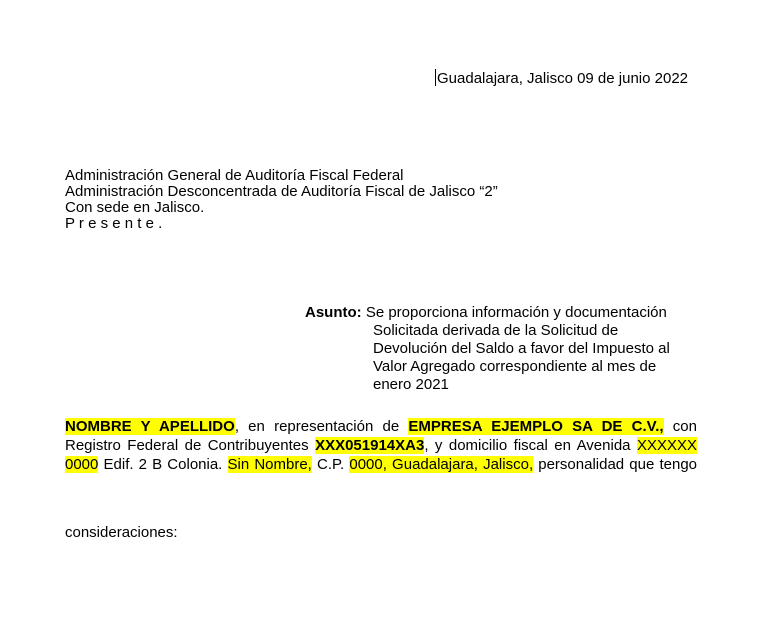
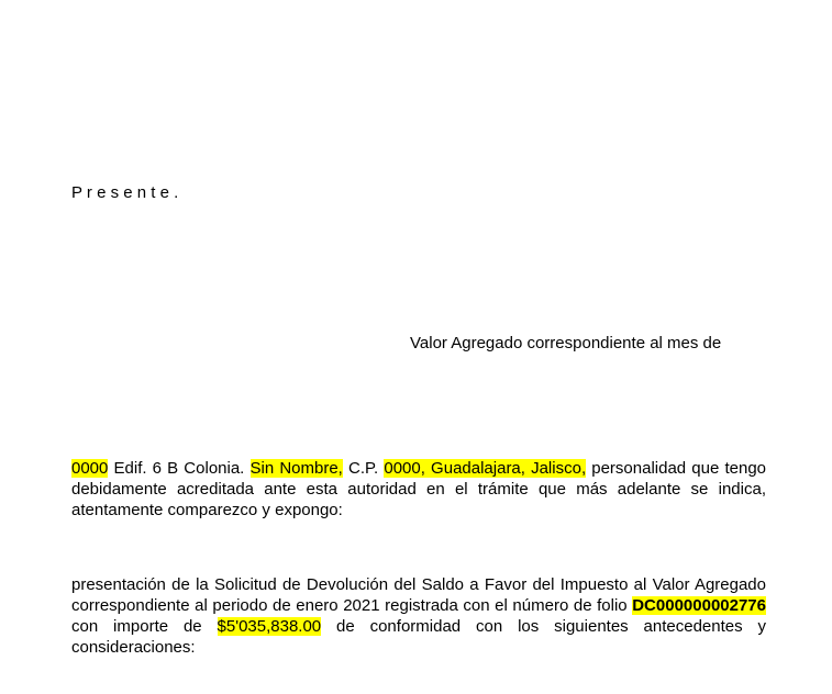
- Guadalajara, Jalisco 09 de junio 2022
- Administración General de Auditoría Fiscal Federal
- Administración Desconcentrada de Auditoría Fiscal de Jalisco “2”
- Con sede en Jalisco.
  P r e s e n t e .
- Asunto: Se proporciona información y documentación
- Solicitada derivada de la Solicitud de
- Devolución del Saldo a favor del Impuesto al
  Valor Agregado correspondiente al mes de
- enero 2021
- NOMBRE Y APELLIDO, en representación de EMPRESA EJEMPLO SA DE C.V., con
- Registro Federal de Contribuyentes XXX051914XA3, y domicilio fiscal en Avenida XXXXXX
- 0000 Edif. 2 B Colonia. Sin Nombre, C.P. 0000, Guadalajara, Jalisco, personalidad que tengo
+ 0000 Edif. 6 B Colonia. Sin Nombre, C.P. 0000, Guadalajara, Jalisco, personalidad que tengo
+ debidamente acreditada ante esta autoridad en el trámite que más adelante se indica,
+ atentamente comparezco y expongo:
+ presentación de la Solicitud de Devolución del Saldo a Favor del Impuesto al Valor Agregado
+ correspondiente al periodo de enero 2021 registrada con el número de folio DC000000002776
+ con importe de $5'035,838.00 de conformidad con los siguientes antecedentes y
  consideraciones:
